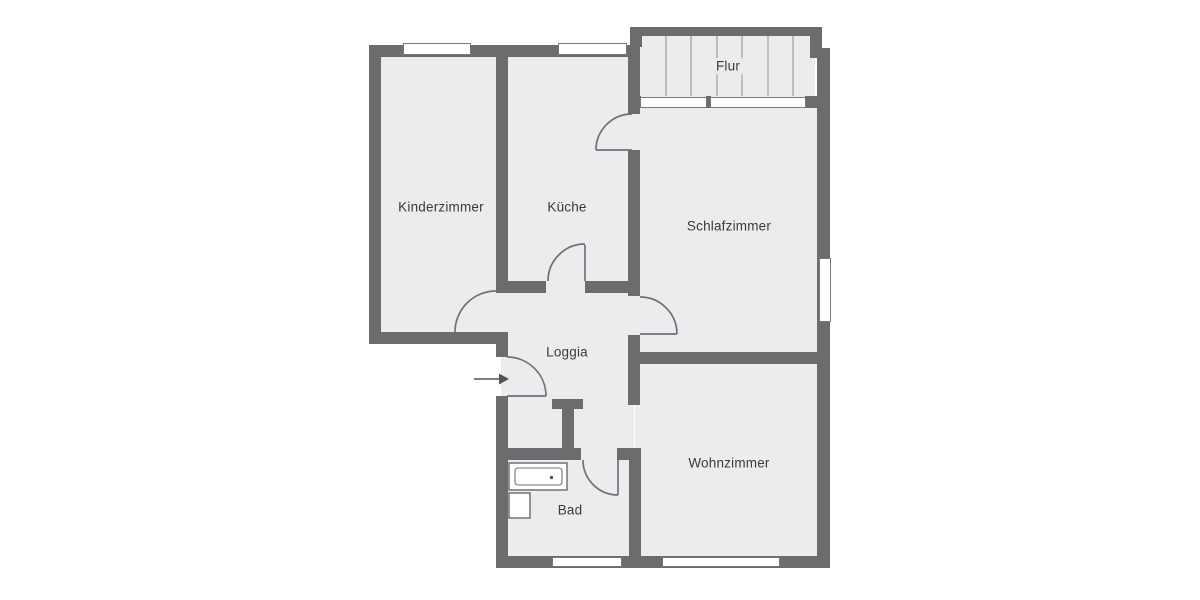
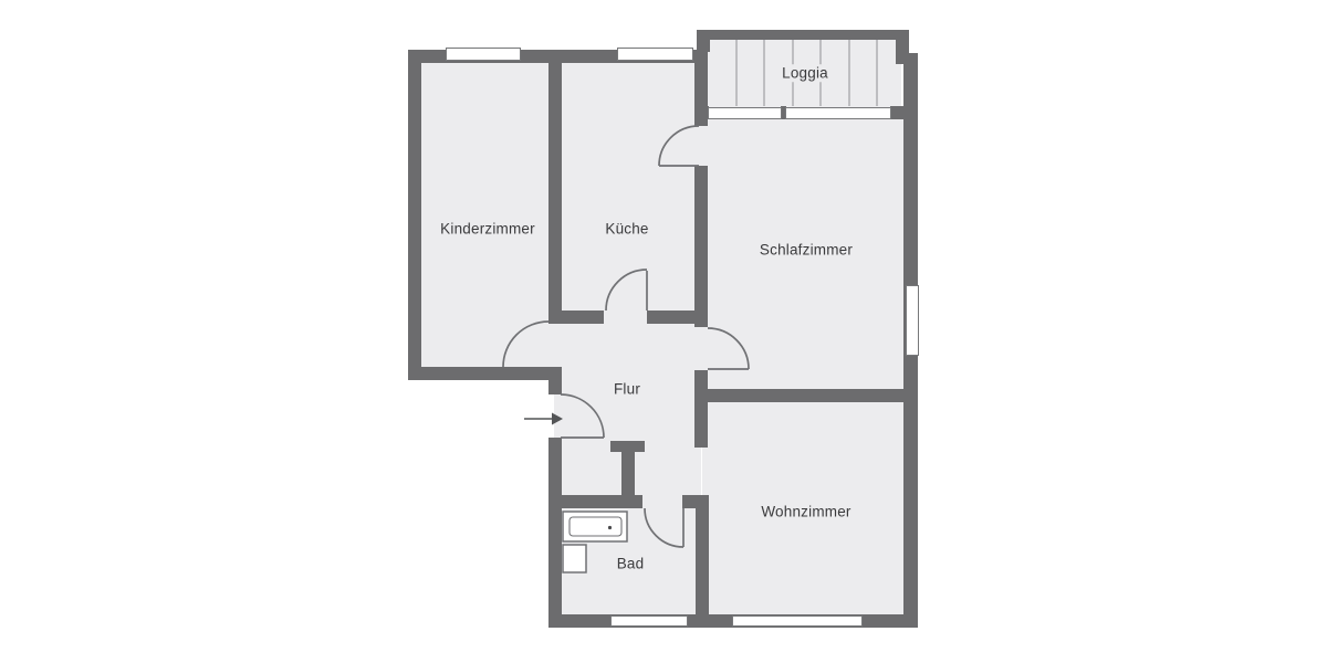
  Kinderzimmer
  Küche
- Flur
+ Loggia
  Schlafzimmer
- Loggia
+ Flur
  Bad
  Wohnzimmer
